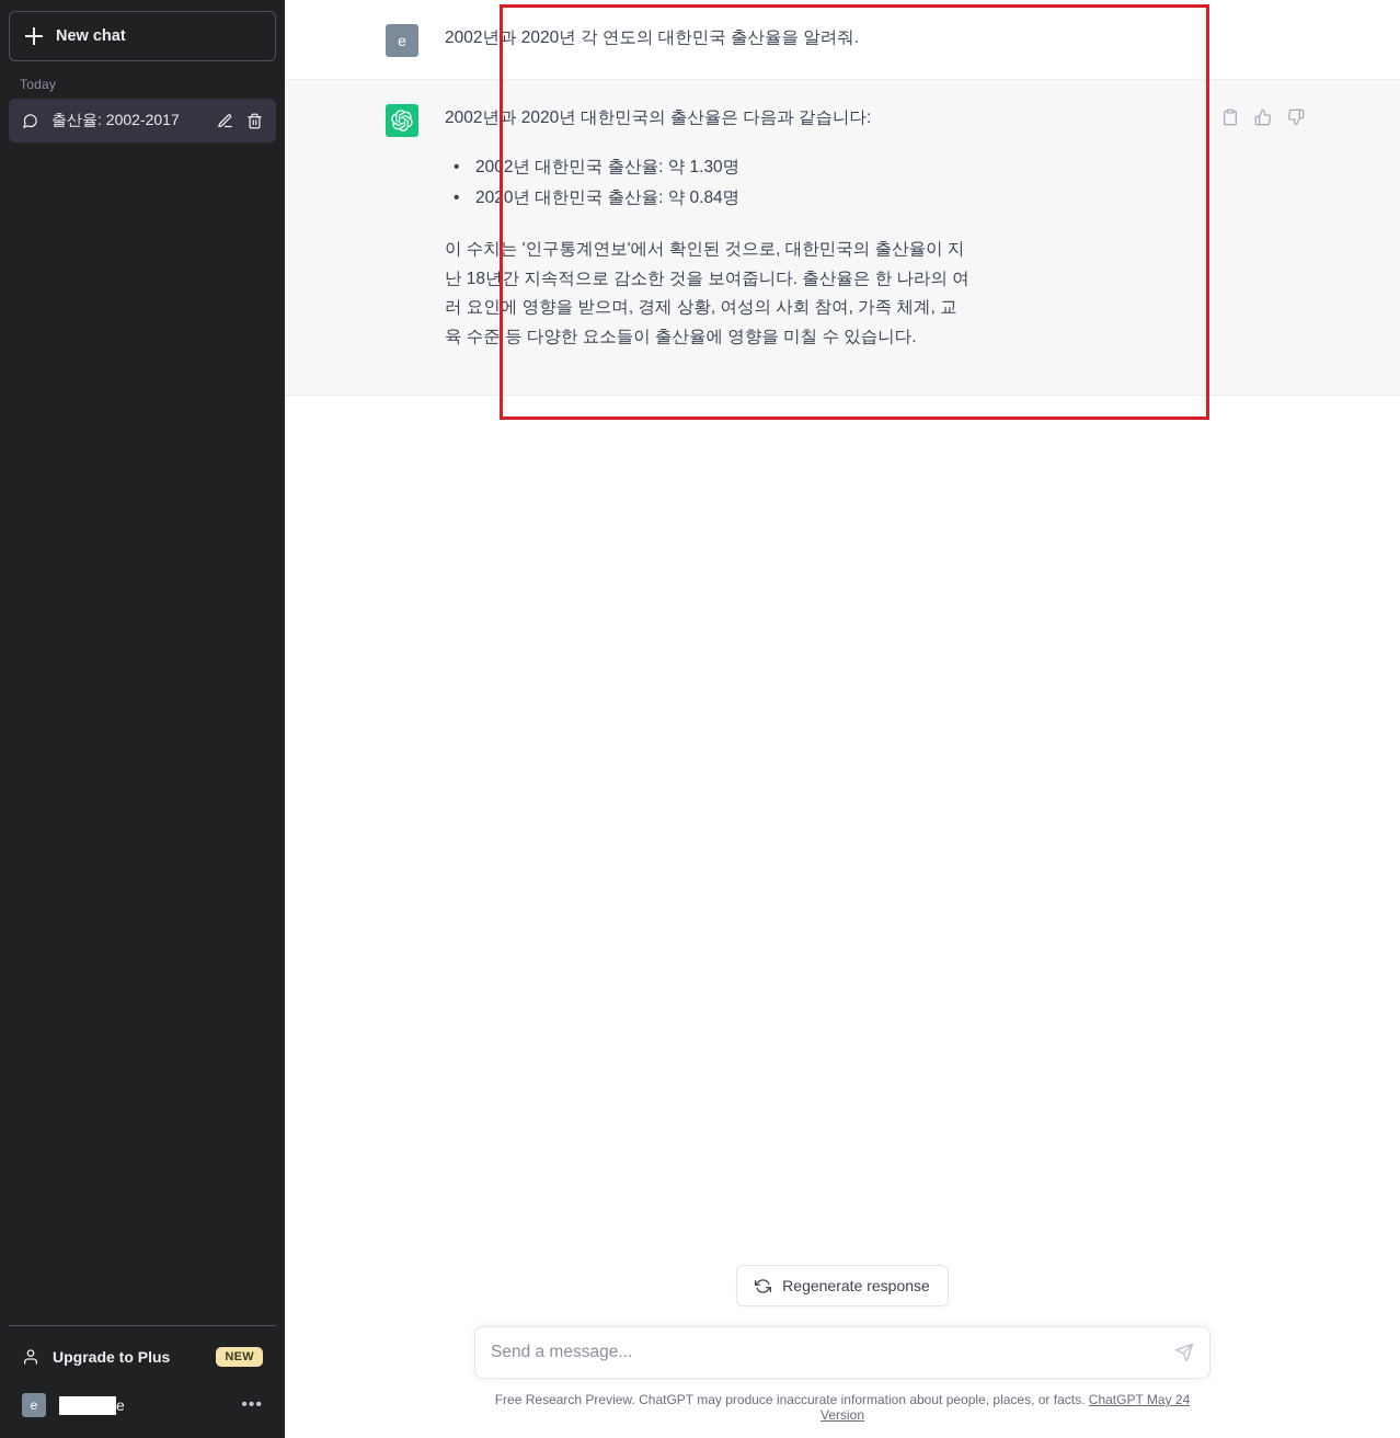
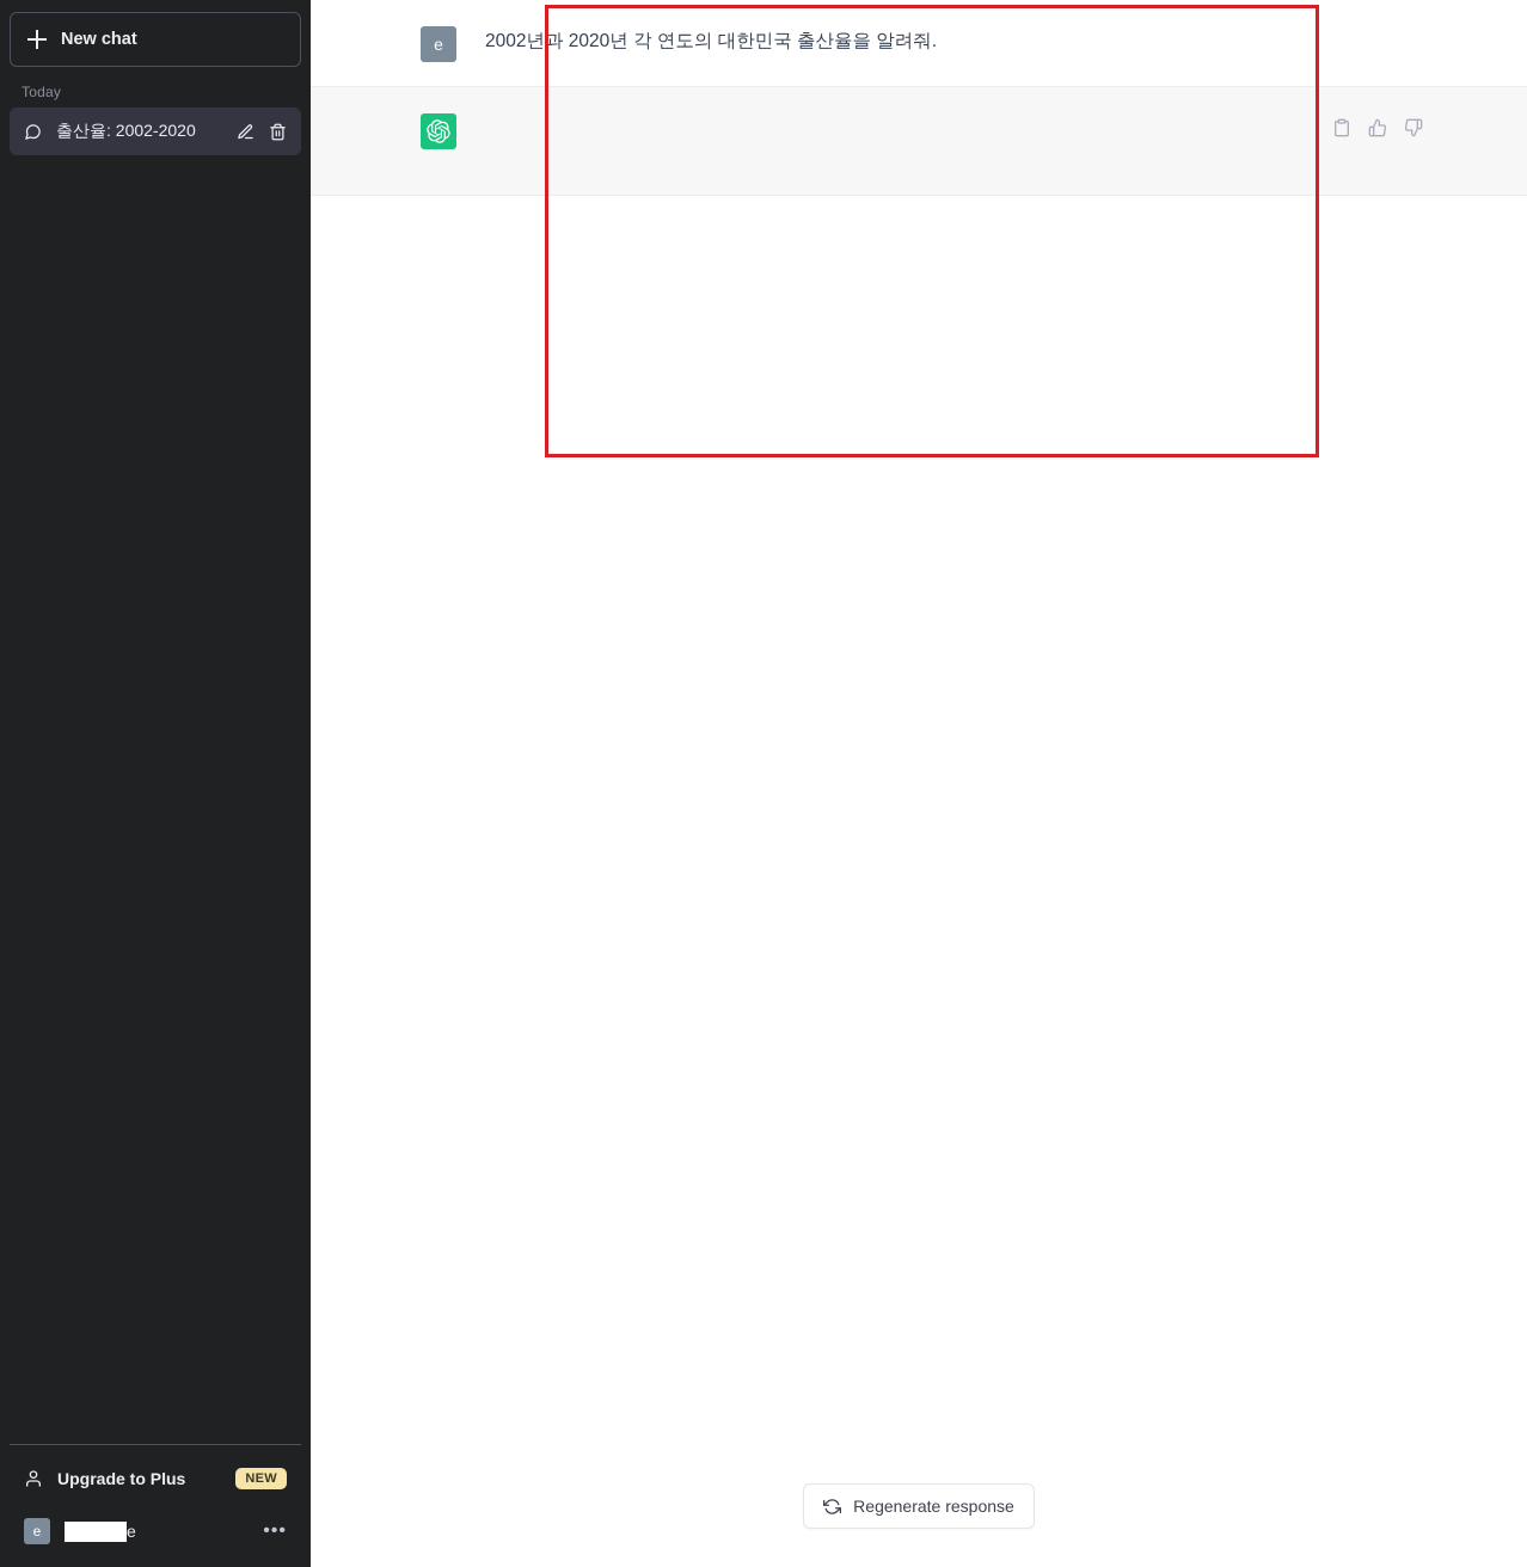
  New chat
  Today
- 출산율: 2002-2017
+ 출산율: 2002-2020
  Upgrade to Plus
  NEW
  e
  e
  •••
  e
  2002년과 2020년 각 연도의 대한민국 출산율을 알려줘.
- 2002년과 2020년 대한민국의 출산율은 다음과 같습니다:
- 2002년 대한민국 출산율: 약 1.30명
- 2020년 대한민국 출산율: 약 0.84명
- 이 수치는 '인구통계연보'에서 확인된 것으로, 대한민국의 출산율이 지난 18년간 지속적으로 감소한 것을 보여줍니다. 출산율은 한 나라의 여러 요인에 영향을 받으며, 경제 상황, 여성의 사회 참여, 가족 체계, 교육 수준 등 다양한 요소들이 출산율에 영향을 미칠 수 있습니다.
  Regenerate response
- Send a message...
- Free Research Preview. ChatGPT may produce inaccurate information about people, places, or facts. ChatGPT May 24 Version
